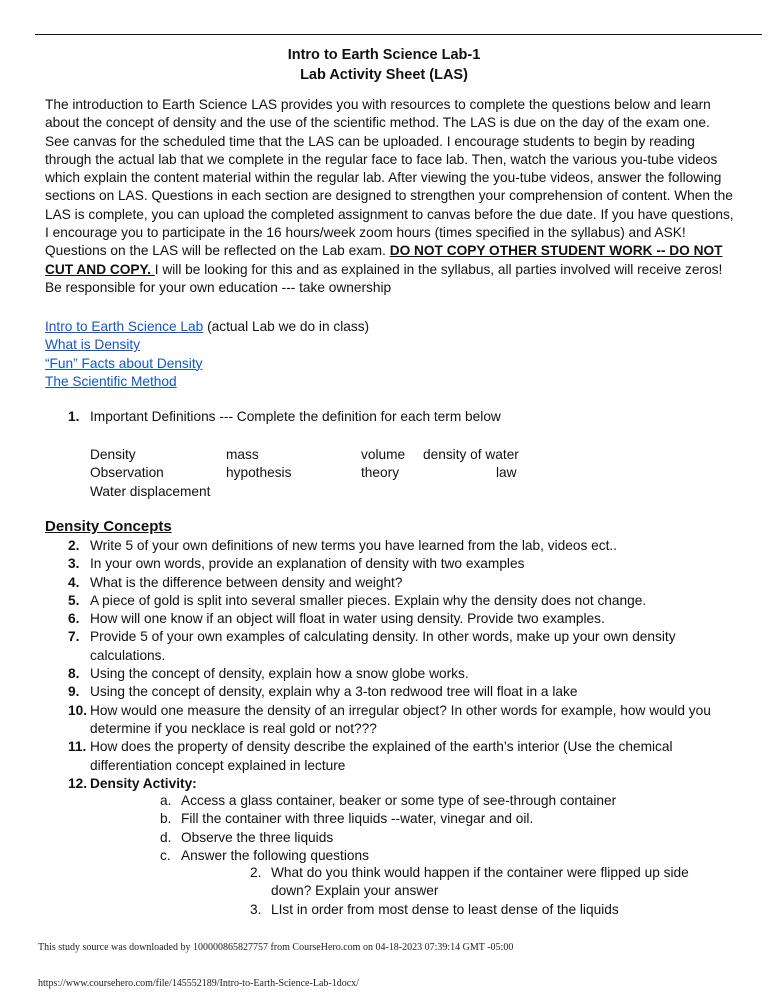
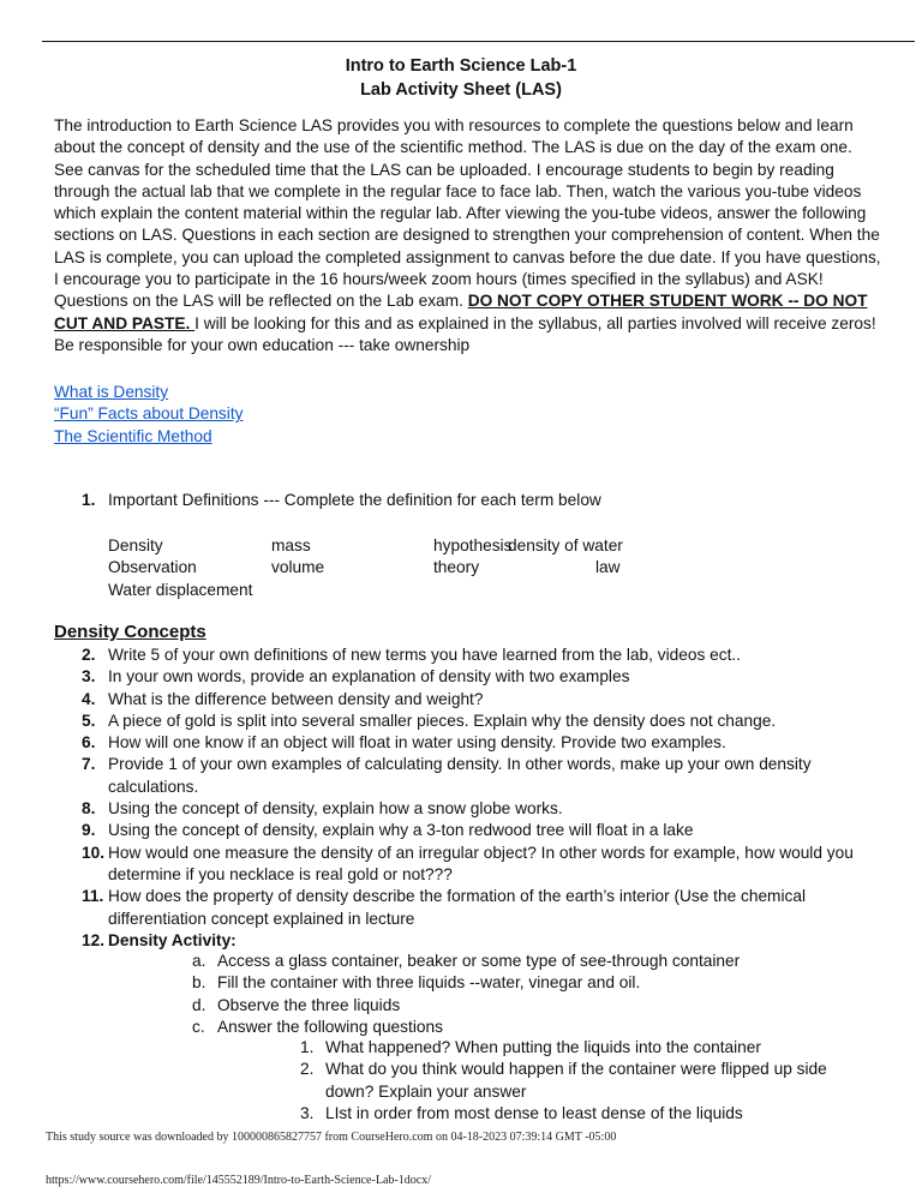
  Intro to Earth Science Lab-1
  Lab Activity Sheet (LAS)
- The introduction to Earth Science LAS provides you with resources to complete the questions below and learn about the concept of density and the use of the scientific method. The LAS is due on the day of the exam one. See canvas for the scheduled time that the LAS can be uploaded. I encourage students to begin by reading through the actual lab that we complete in the regular face to face lab. Then, watch the various you-tube videos which explain the content material within the regular lab. After viewing the you-tube videos, answer the following sections on LAS. Questions in each section are designed to strengthen your comprehension of content. When the LAS is complete, you can upload the completed assignment to canvas before the due date. If you have questions, I encourage you to participate in the 16 hours/week zoom hours (times specified in the syllabus) and ASK! Questions on the LAS will be reflected on the Lab exam. DO NOT COPY OTHER STUDENT WORK -- DO NOT CUT AND COPY. I will be looking for this and as explained in the syllabus, all parties involved will receive zeros! Be responsible for your own education --- take ownership
+ The introduction to Earth Science LAS provides you with resources to complete the questions below and learn about the concept of density and the use of the scientific method. The LAS is due on the day of the exam one. See canvas for the scheduled time that the LAS can be uploaded. I encourage students to begin by reading through the actual lab that we complete in the regular face to face lab. Then, watch the various you-tube videos which explain the content material within the regular lab. After viewing the you-tube videos, answer the following sections on LAS. Questions in each section are designed to strengthen your comprehension of content. When the LAS is complete, you can upload the completed assignment to canvas before the due date. If you have questions, I encourage you to participate in the 16 hours/week zoom hours (times specified in the syllabus) and ASK! Questions on the LAS will be reflected on the Lab exam. DO NOT COPY OTHER STUDENT WORK -- DO NOT CUT AND PASTE. I will be looking for this and as explained in the syllabus, all parties involved will receive zeros! Be responsible for your own education --- take ownership
- Intro to Earth Science Lab (actual Lab we do in class)
  What is Density
  “Fun” Facts about Density
  The Scientific Method
  1. Important Definitions --- Complete the definition for each term below
  Density
  mass
- volume
+ hypothesis
  density of water
  Observation
- hypothesis
+ volume
  theory
  law
  Water displacement
  Density Concepts
  2.
  Write 5 of your own definitions of new terms you have learned from the lab, videos ect..
  3.
  In your own words, provide an explanation of density with two examples
  4.
  What is the difference between density and weight?
  5.
  A piece of gold is split into several smaller pieces. Explain why the density does not change.
  6.
  How will one know if an object will float in water using density. Provide two examples.
  7.
- Provide 5 of your own examples of calculating density. In other words, make up your own density calculations.
+ Provide 1 of your own examples of calculating density. In other words, make up your own density calculations.
  8.
  Using the concept of density, explain how a snow globe works.
  9.
  Using the concept of density, explain why a 3-ton redwood tree will float in a lake
  10.
  How would one measure the density of an irregular object? In other words for example, how would you determine if you necklace is real gold or not???
  11.
- How does the property of density describe the explained of the earth’s interior (Use the chemical differentiation concept explained in lecture
+ How does the property of density describe the formation of the earth’s interior (Use the chemical differentiation concept explained in lecture
  12.
  Density Activity:
  a.
  Access a glass container, beaker or some type of see-through container
  b.
  Fill the container with three liquids --water, vinegar and oil.
  d.
  Observe the three liquids
  c.
  Answer the following questions
+ 1.
+ What happened? When putting the liquids into the container
  2.
  What do you think would happen if the container were flipped up side down? Explain your answer
  3.
  LIst in order from most dense to least dense of the liquids
  This study source was downloaded by 100000865827757 from CourseHero.com on 04-18-2023 07:39:14 GMT -05:00
  https://www.coursehero.com/file/145552189/Intro-to-Earth-Science-Lab-1docx/
